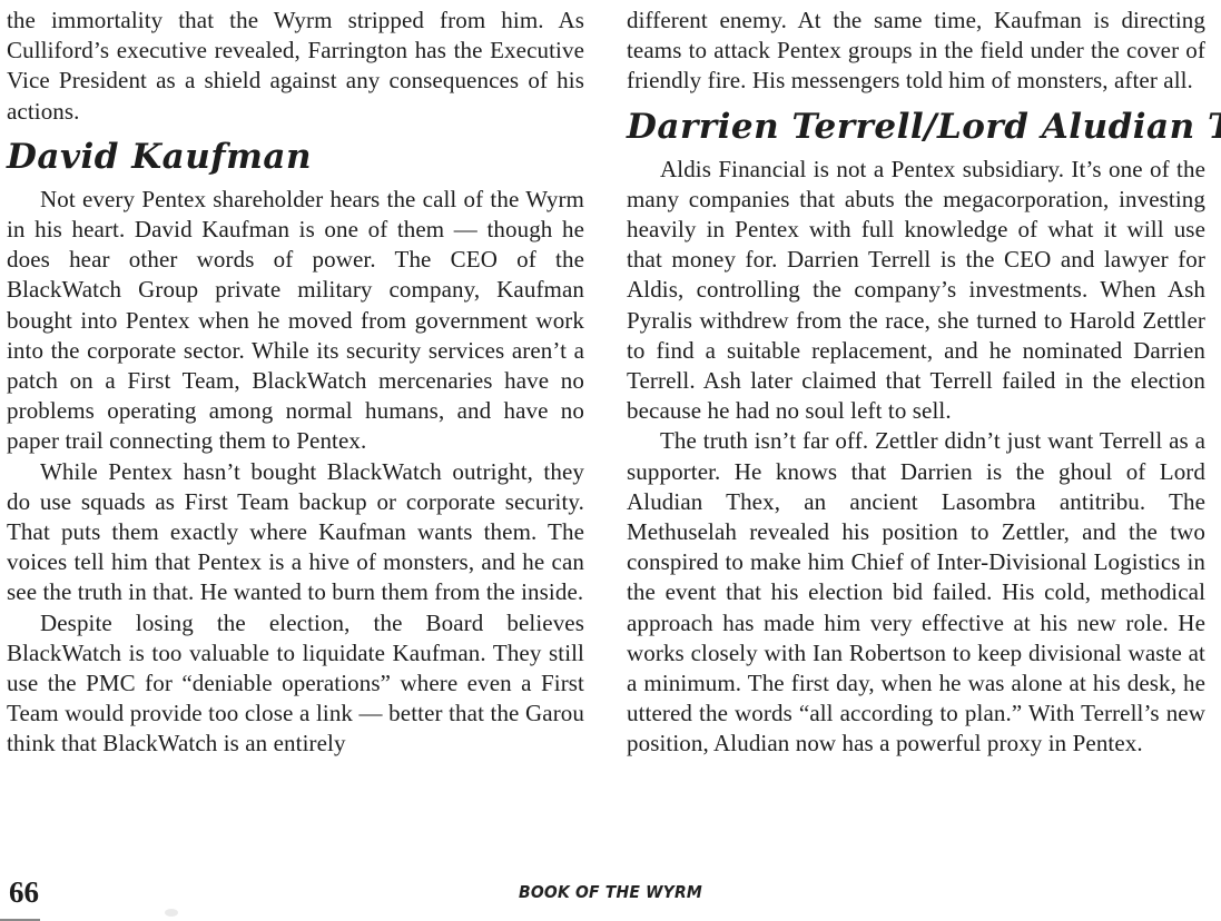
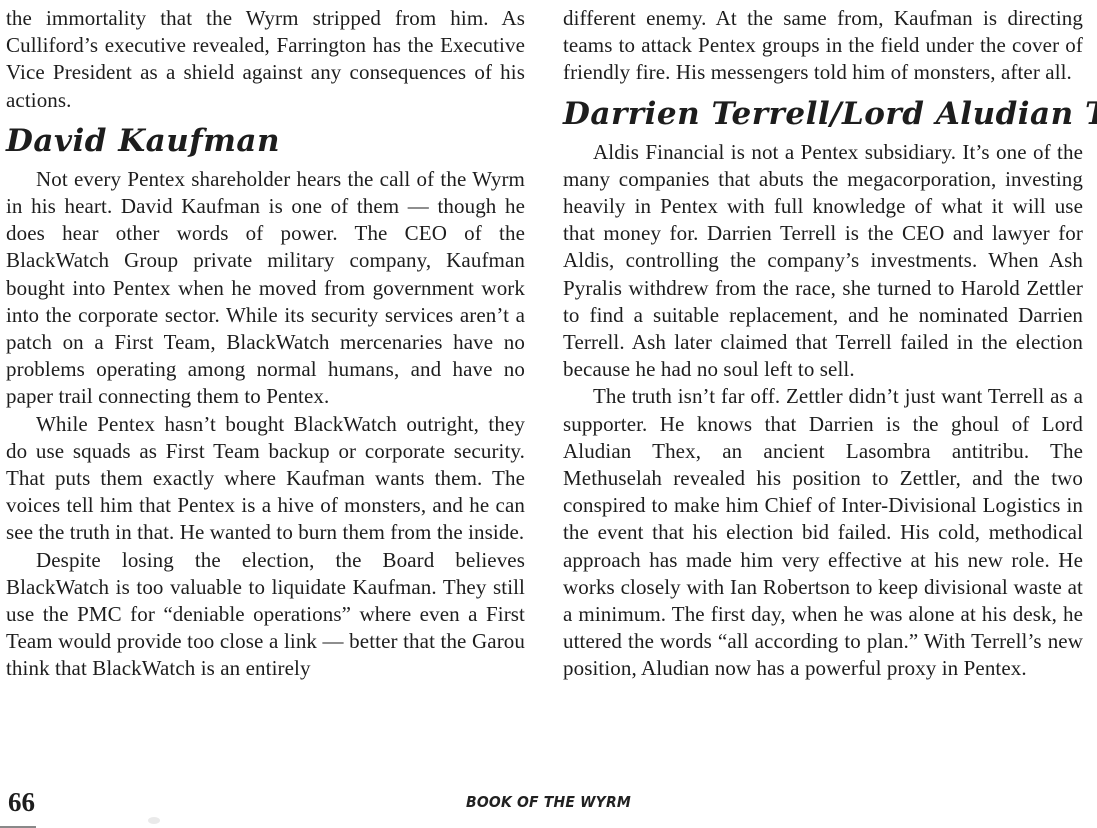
  the immortality that the Wyrm stripped from him. As Culliford’s executive revealed, Farrington has the Executive Vice President as a shield against any consequences of his actions.
  David Kaufman
  Not every Pentex shareholder hears the call of the Wyrm in his heart. David Kaufman is one of them — though he does hear other words of power. The CEO of the BlackWatch Group private military company, Kaufman bought into Pentex when he moved from government work into the corporate sector. While its security services aren’t a patch on a First Team, BlackWatch mercenaries have no problems operating among normal humans, and have no paper trail connecting them to Pentex.
  While Pentex hasn’t bought BlackWatch outright, they do use squads as First Team backup or corporate security. That puts them exactly where Kaufman wants them. The voices tell him that Pentex is a hive of monsters, and he can see the truth in that. He wanted to burn them from the inside.
  Despite losing the election, the Board believes BlackWatch is too valuable to liquidate Kaufman. They still use the PMC for “deniable operations” where even a First Team would provide too close a link — better that the Garou think that BlackWatch is an entirely
- different enemy. At the same time, Kaufman is directing teams to attack Pentex groups in the field under the cover of friendly fire. His messengers told him of monsters, after all.
+ different enemy. At the same from, Kaufman is directing teams to attack Pentex groups in the field under the cover of friendly fire. His messengers told him of monsters, after all.
  Darrien Terrell/Lord Aludian
  Aldis Financial is not a Pentex subsidiary. It’s one of the many companies that abuts the megacorporation, investing heavily in Pentex with full knowledge of what it will use that money for. Darrien Terrell is the CEO and lawyer for Aldis, controlling the company’s investments. When Ash Pyralis withdrew from the race, she turned to Harold Zettler to find a suitable replacement, and he nominated Darrien Terrell. Ash later claimed that Terrell failed in the election because he had no soul left to sell.
  The truth isn’t far off. Zettler didn’t just want Terrell as a supporter. He knows that Darrien is the ghoul of Lord Aludian Thex, an ancient Lasombra antitribu. The Methuselah revealed his position to Zettler, and the two conspired to make him Chief of Inter-Divisional Logistics in the event that his election bid failed. His cold, methodical approach has made him very effective at his new role. He works closely with Ian Robertson to keep divisional waste at a minimum. The first day, when he was alone at his desk, he uttered the words “all according to plan.” With Terrell’s new position, Aludian now has a powerful proxy in Pentex.
  66
  BOOK OF THE WYRM
